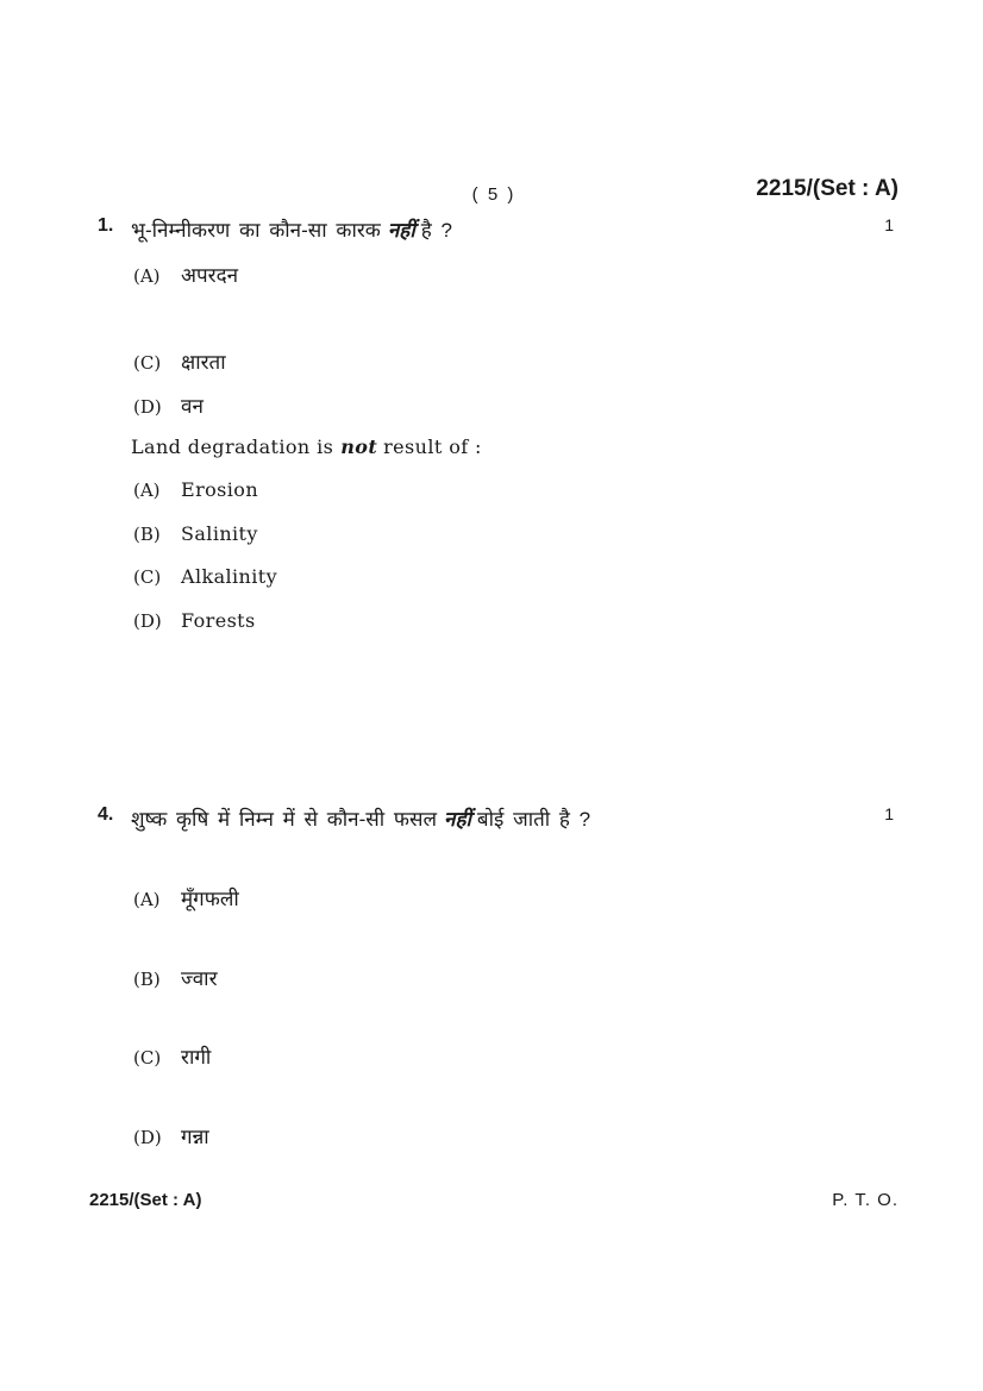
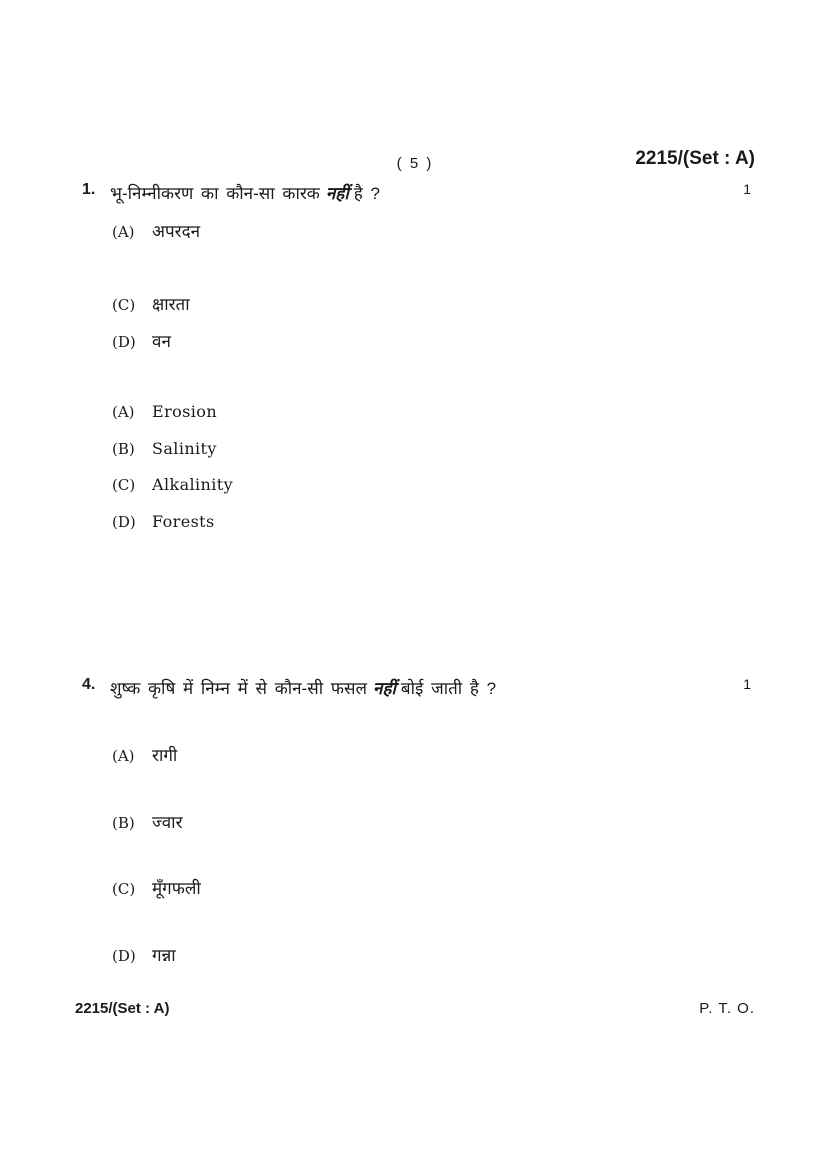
  ( 5 )
  2215/(Set : A)
  1.
  भू-निम्नीकरण का कौन-सा कारक नहीं है ?
  1
  (A) अपरदन
  (C) क्षारता
  (D) वन
- Land degradation is not result of :
  (A) Erosion
  (B) Salinity
  (C) Alkalinity
  (D) Forests
  4.
  शुष्क कृषि में निम्न में से कौन-सी फसल नहीं बोई जाती है ?
  1
- (A) मूँगफली
+ (A) रागी
  (B) ज्वार
- (C) रागी
+ (C) मूँगफली
  (D) गन्ना
  2215/(Set : A)
  P. T. O.
